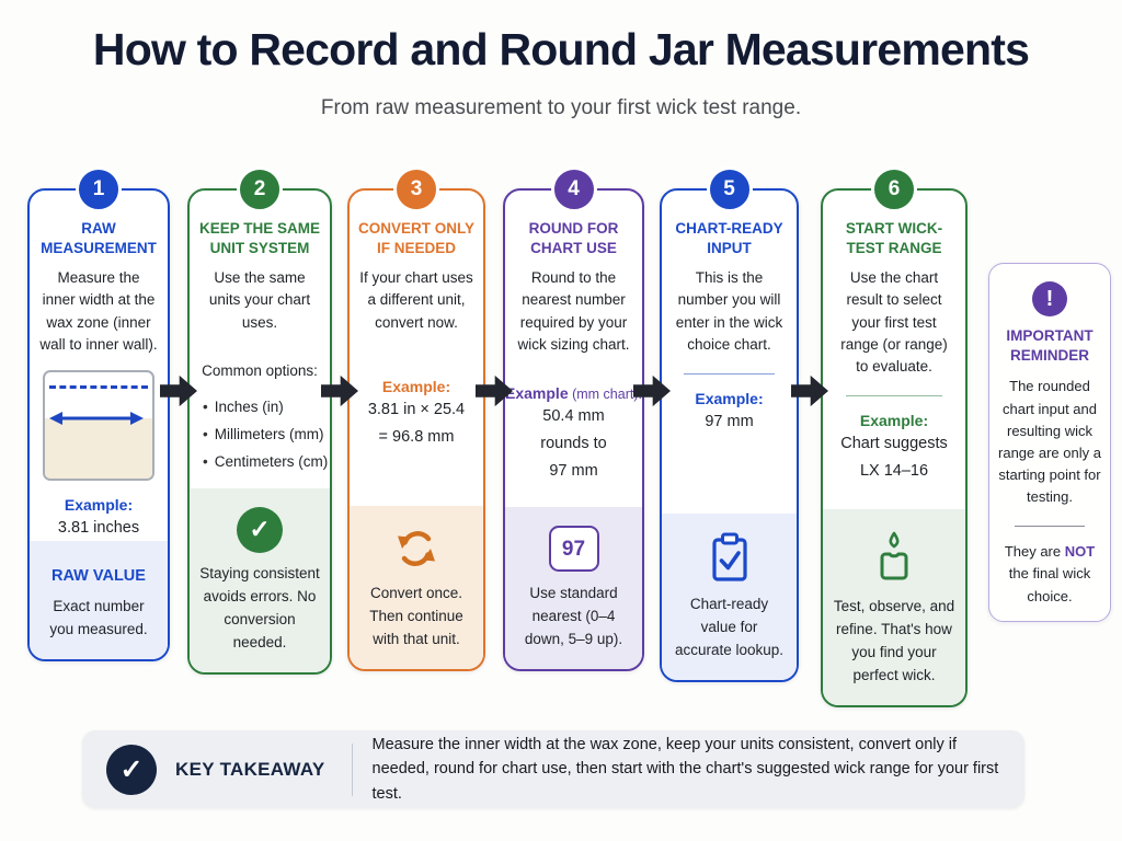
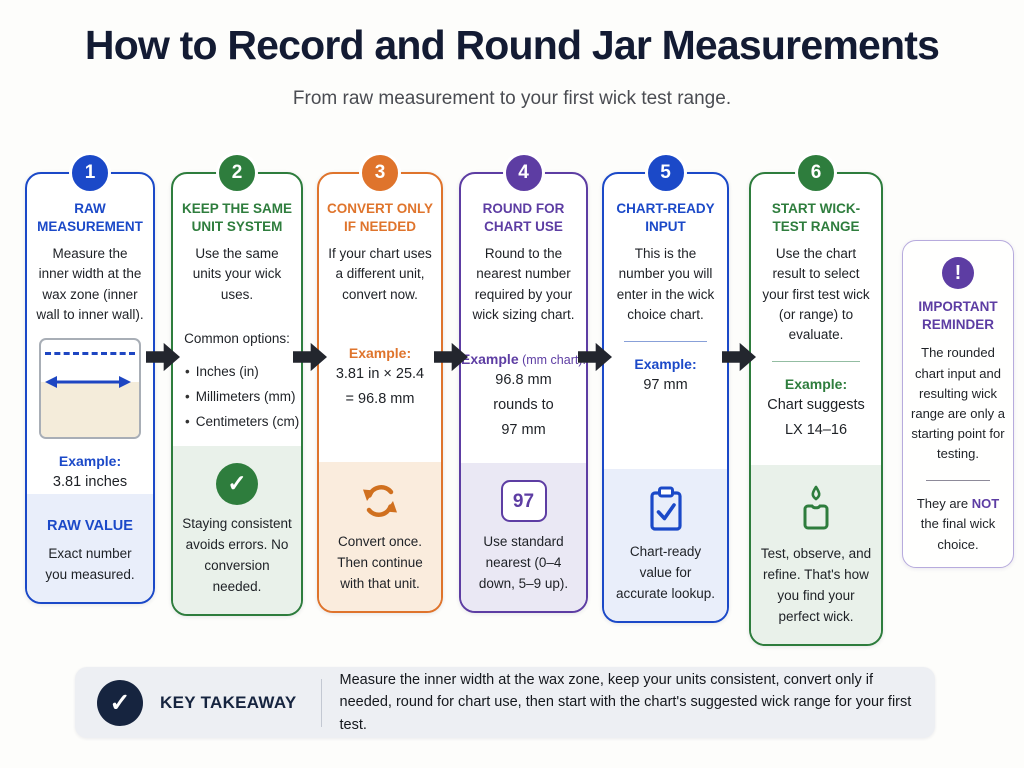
  How to Record and Round Jar Measurements
  From raw measurement to your first wick test range.
  1
  RAW MEASUREMENT
  Measure the inner width at the wax zone (inner wall to inner wall).
  Example:
  3.81 inches
  RAW VALUE
  Exact number you measured.
  2
  KEEP THE SAME UNIT SYSTEM
- Use the same units your chart uses.
+ Use the same units your wick uses.
  Common options:
  Inches (in)
  Millimeters (mm)
  Centimeters (cm)
  ✓
  Staying consistent avoids errors. No conversion needed.
  3
  CONVERT ONLY IF NEEDED
  If your chart uses a different unit, convert now.
  Example:
  3.81 in × 25.4
  = 96.8 mm
  Convert once. Then continue with that unit.
  4
  ROUND FOR CHART USE
  Round to the nearest number required by your wick sizing chart.
  Example (mm chart
- 50.4 mm
+ 96.8 mm
  rounds to
  97 mm
  97
  Use standard nearest (0–4 down, 5–9 up).
  5
  CHART-READY INPUT
  This is the number you will enter in the wick choice chart.
  Example:
  97 mm
  Chart-ready value for accurate lookup.
  6
  START WICK-TEST RANGE
- Use the chart result to select your first test range (or range) to evaluate.
+ Use the chart result to select your first test wick (or range) to evaluate.
  Example:
  Chart suggests
  LX 14–16
  Test, observe, and refine. That's how you find your perfect wick.
  !
  IMPORTANT REMINDER
  The rounded chart input and resulting wick range are only a starting point for testing.
  They are NOT the final wick choice.
  ✓
  KEY TAKEAWAY
  Measure the inner width at the wax zone, keep your units consistent, convert only if needed, round for chart use, then start with the chart's suggested wick range for your first test.
